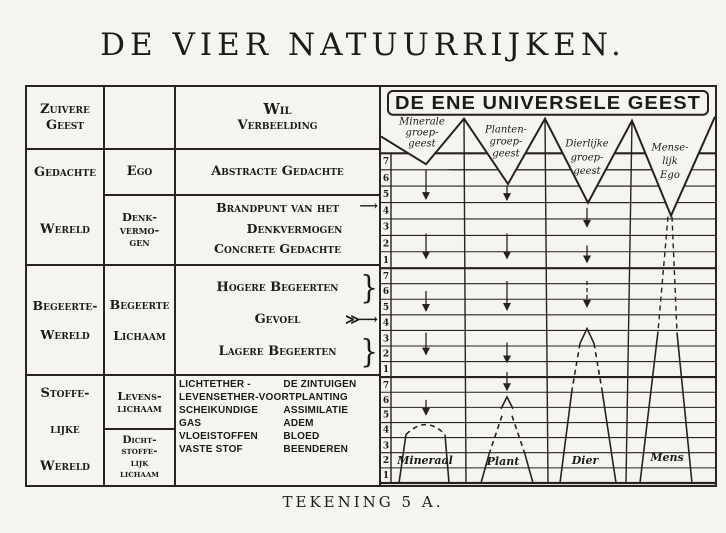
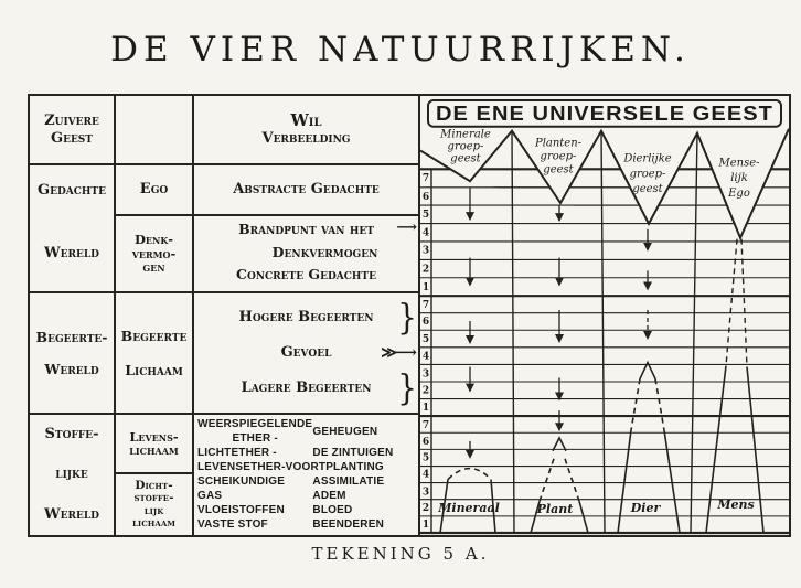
  DE VIER NATUURRIJKEN.
  Zuivere
  Geest
  Gedachte
  Wereld
  Begeerte-
  Wereld
  Stoffe-
  lijke
  Wereld
  Ego
  Denk-
  vermo-
  gen
  Begeerte
  Lichaam
  Levens-
  lichaam
  Dicht-
  stoffe-
  lijk
  lichaam
  Wil
  Verbeelding
  Abstracte Gedachte
  Brandpunt van het
  ⟶
  Denkvermogen
  Concrete Gedachte
  Hogere Begeerten
  }
  Gevoel
  ≫⟶
  Lagere Begeerten
  }
+ WEERSPIEGELENDE ETHER -
+ GEHEUGEN
  LICHTETHER -
  DE ZINTUIGEN
  LEVENSETHER-VOORTPLANTING
  SCHEIKUNDIGE
  ASSIMILATIE
  GAS
  ADEM
  VLOEISTOFFEN
  BLOED
  VASTE STOF
  BEENDEREN
  DE ENE UNIVERSELE GEEST
  Minerale
  groep-
  geest
  Planten-
  groep-
  geest
  Dierlijke
  groep-
  geest
  Mense-
  lijk
  Ego
  7
  6
  5
  4
  3
  2
  1
  7
  6
  5
  4
  3
  2
  1
  7
  6
  5
  4
  3
  2
  1
  Mineraal
  Plant
  Dier
  Mens
  TEKENING 5 A.
